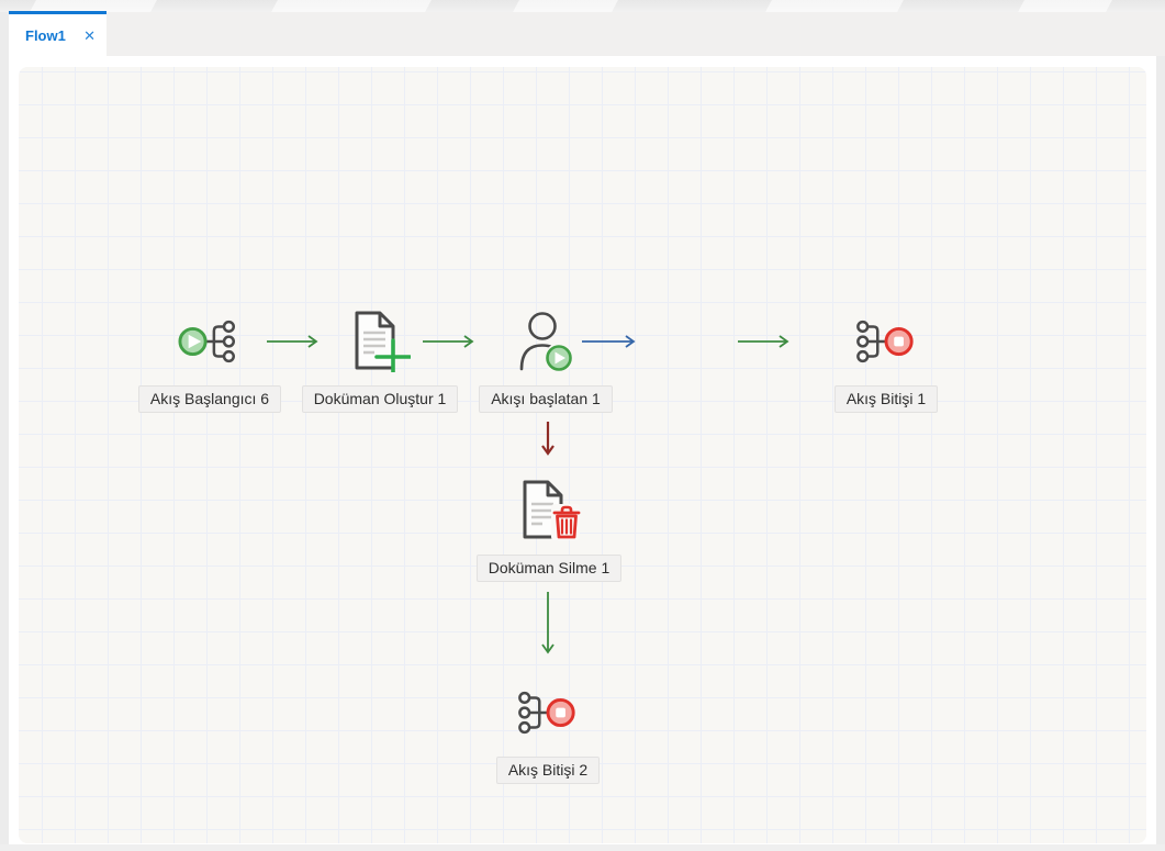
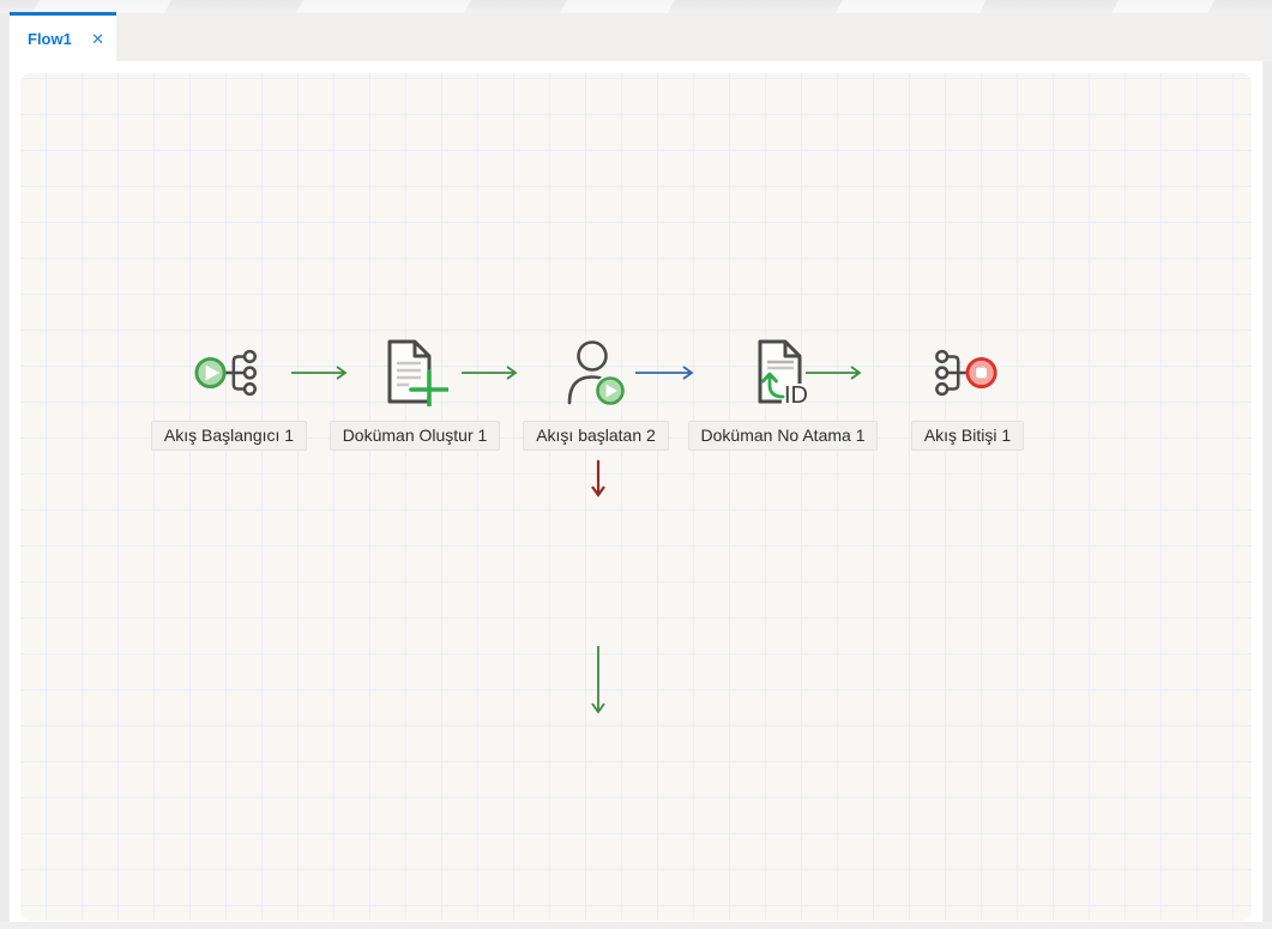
  Flow1
  ✕
- Akış Başlangıcı 6
+ Akış Başlangıcı 1
  Doküman Oluştur 1
- Akışı başlatan 1
+ Akışı başlatan 2
+ ID
+ Doküman No Atama 1
  Akış Bitişi 1
- Doküman Silme 1
- Akış Bitişi 2
